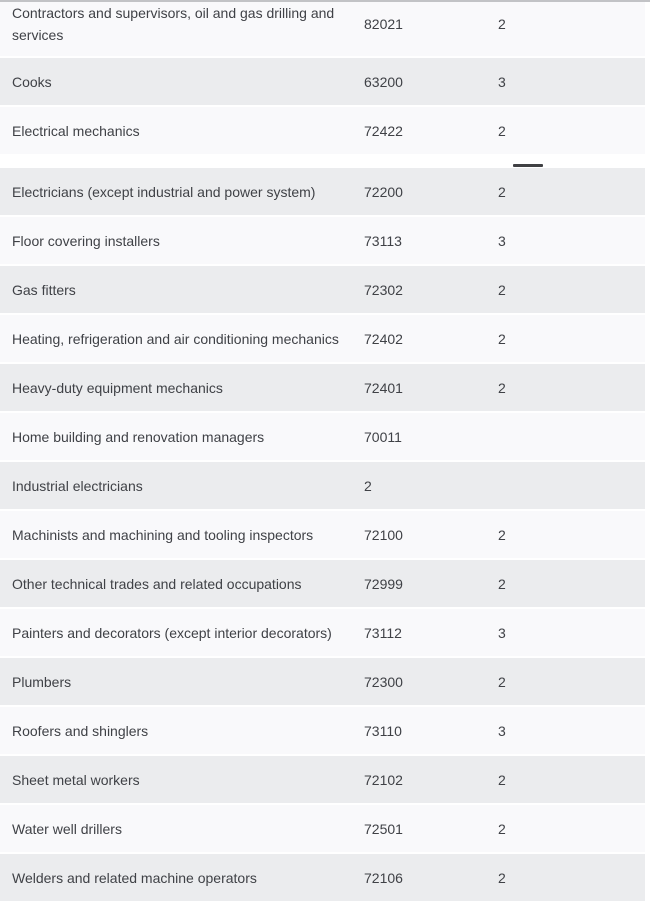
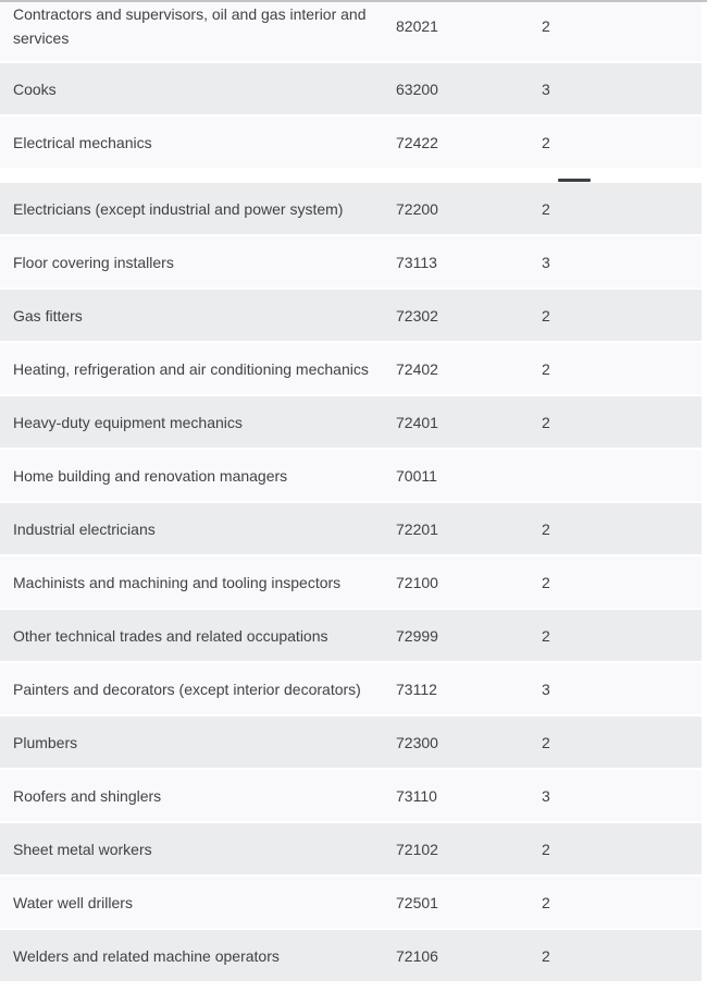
- Contractors and supervisors, oil and gas drilling and services
+ Contractors and supervisors, oil and gas interior and services
  82021
  2
  Cooks
  63200
  3
  Electrical mechanics
  72422
  2
  Electricians (except industrial and power system)
  72200
  2
  Floor covering installers
  73113
  3
  Gas fitters
  72302
  2
  Heating, refrigeration and air conditioning mechanics
  72402
  2
  Heavy-duty equipment mechanics
  72401
  2
  Home building and renovation managers
  70011
  Industrial electricians
+ 72201
  2
  Machinists and machining and tooling inspectors
  72100
  2
  Other technical trades and related occupations
  72999
  2
  Painters and decorators (except interior decorators)
  73112
  3
  Plumbers
  72300
  2
  Roofers and shinglers
  73110
  3
  Sheet metal workers
  72102
  2
  Water well drillers
  72501
  2
  Welders and related machine operators
  72106
  2
